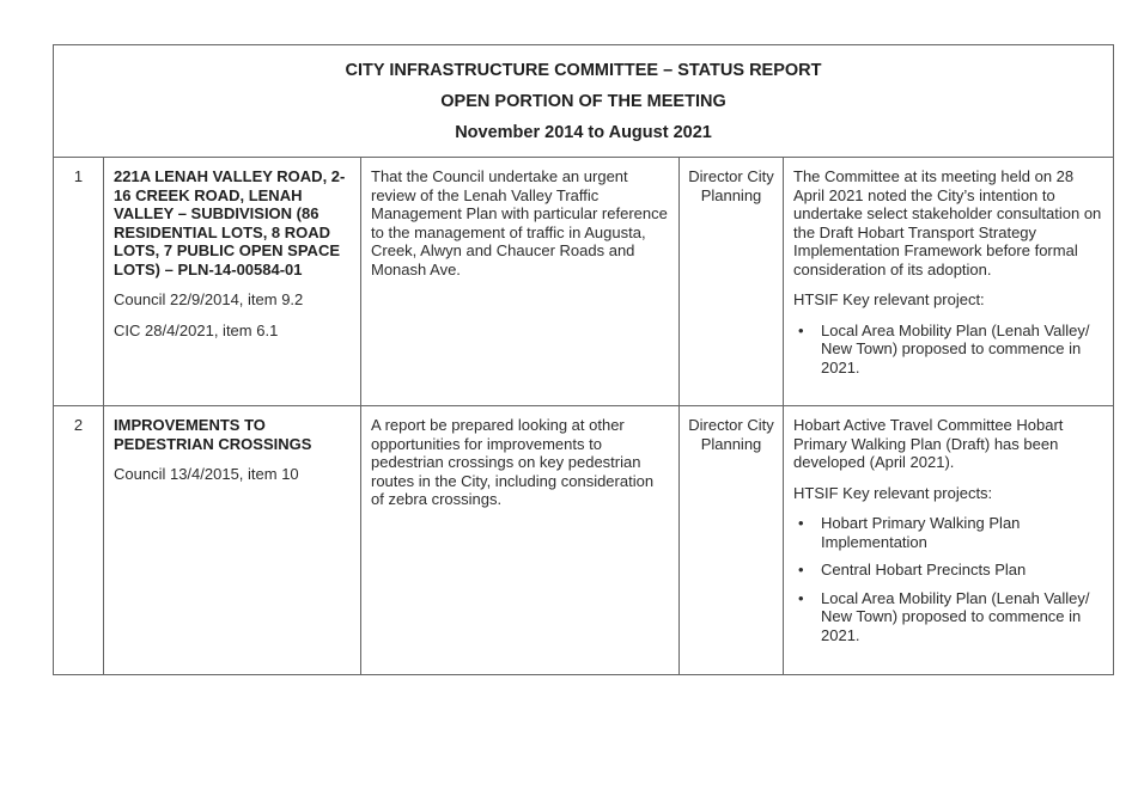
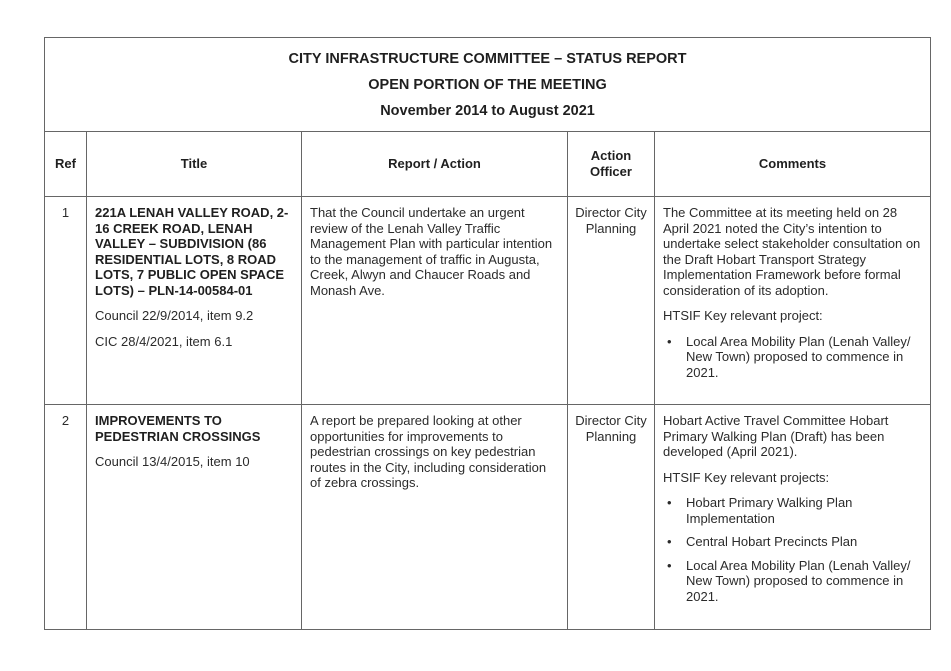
  CITY INFRASTRUCTURE COMMITTEE – STATUS REPORT OPEN PORTION OF THE MEETING November 2014 to August 2021
+ Ref	Title	Report / Action	Action Officer	Comments
- 1	221A LENAH VALLEY ROAD, 2-16 CREEK ROAD, LENAH VALLEY – SUBDIVISION (86 RESIDENTIAL LOTS, 8 ROAD LOTS, 7 PUBLIC OPEN SPACE LOTS) – PLN-14-00584-01 Council 22/9/2014, item 9.2 CIC 28/4/2021, item 6.1	That the Council undertake an urgent review of the Lenah Valley Traffic Management Plan with particular reference to the management of traffic in Augusta, Creek, Alwyn and Chaucer Roads and Monash Ave.	Director City Planning	The Committee at its meeting held on 28 April 2021 noted the City’s intention to undertake select stakeholder consultation on the Draft Hobart Transport Strategy Implementation Framework before formal consideration of its adoption. HTSIF Key relevant project: • Local Area Mobility Plan (Lenah Valley/ New Town) proposed to commence in 2021.
+ 1	221A LENAH VALLEY ROAD, 2-16 CREEK ROAD, LENAH VALLEY – SUBDIVISION (86 RESIDENTIAL LOTS, 8 ROAD LOTS, 7 PUBLIC OPEN SPACE LOTS) – PLN-14-00584-01 Council 22/9/2014, item 9.2 CIC 28/4/2021, item 6.1	That the Council undertake an urgent review of the Lenah Valley Traffic Management Plan with particular intention to the management of traffic in Augusta, Creek, Alwyn and Chaucer Roads and Monash Ave.	Director City Planning	The Committee at its meeting held on 28 April 2021 noted the City’s intention to undertake select stakeholder consultation on the Draft Hobart Transport Strategy Implementation Framework before formal consideration of its adoption. HTSIF Key relevant project: • Local Area Mobility Plan (Lenah Valley/ New Town) proposed to commence in 2021.
  2	IMPROVEMENTS TO PEDESTRIAN CROSSINGS Council 13/4/2015, item 10	A report be prepared looking at other opportunities for improvements to pedestrian crossings on key pedestrian routes in the City, including consideration of zebra crossings.	Director City Planning	Hobart Active Travel Committee Hobart Primary Walking Plan (Draft) has been developed (April 2021). HTSIF Key relevant projects: • Hobart Primary Walking Plan Implementation • Central Hobart Precincts Plan • Local Area Mobility Plan (Lenah Valley/ New Town) proposed to commence in 2021.
